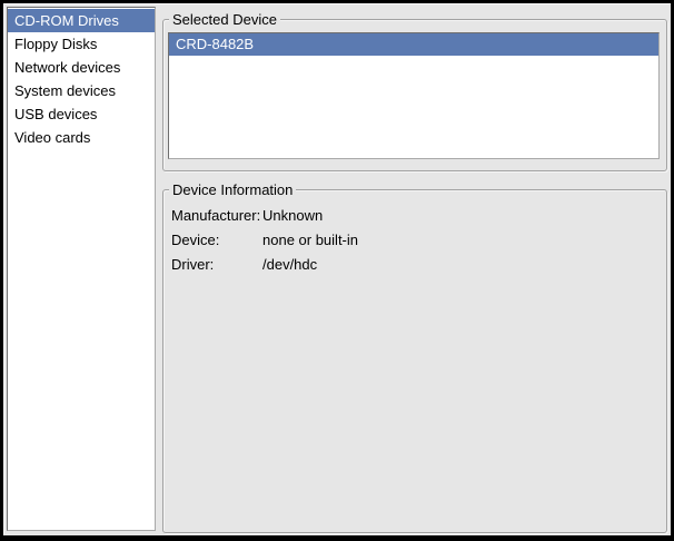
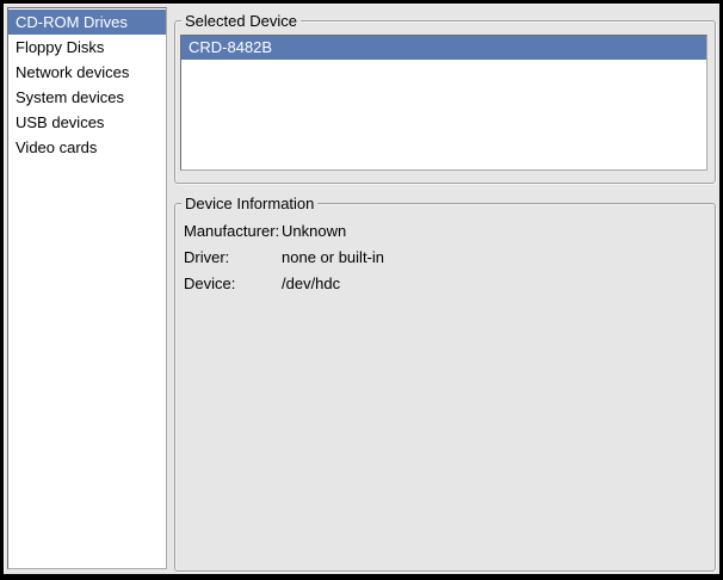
  CD-ROM Drives
  Floppy Disks
  Network devices
  System devices
  USB devices
  Video cards
  Selected Device
  CRD-8482B
  Device Information
  Manufacturer:
  Unknown
- Device:
+ Driver:
  none or built-in
- Driver:
+ Device:
  /dev/hdc
